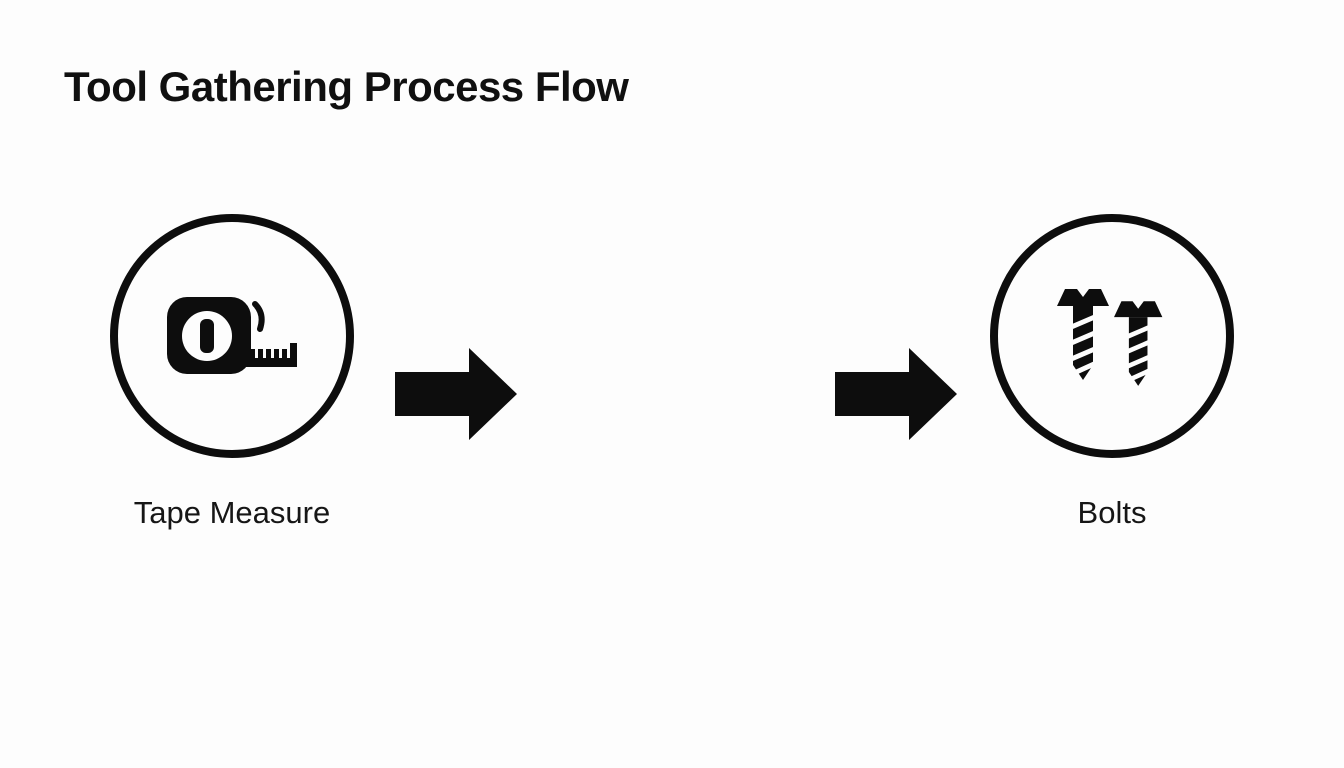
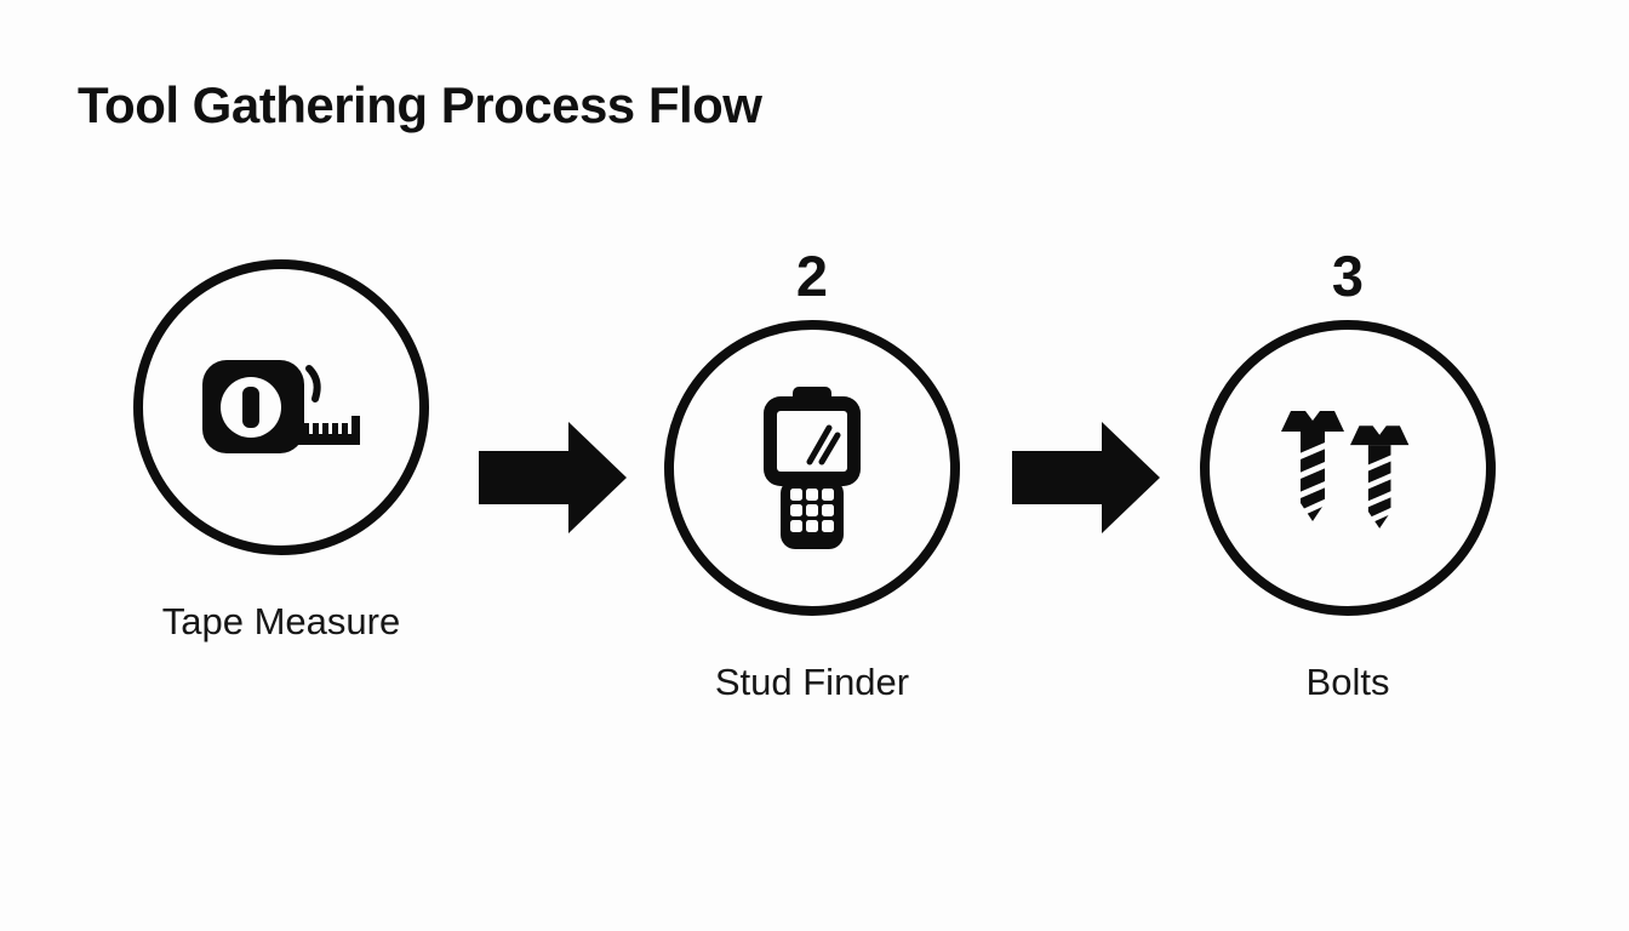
  Tool Gathering Process Flow
  Tape Measure
+ 2
+ Stud Finder
+ 3
  Bolts
